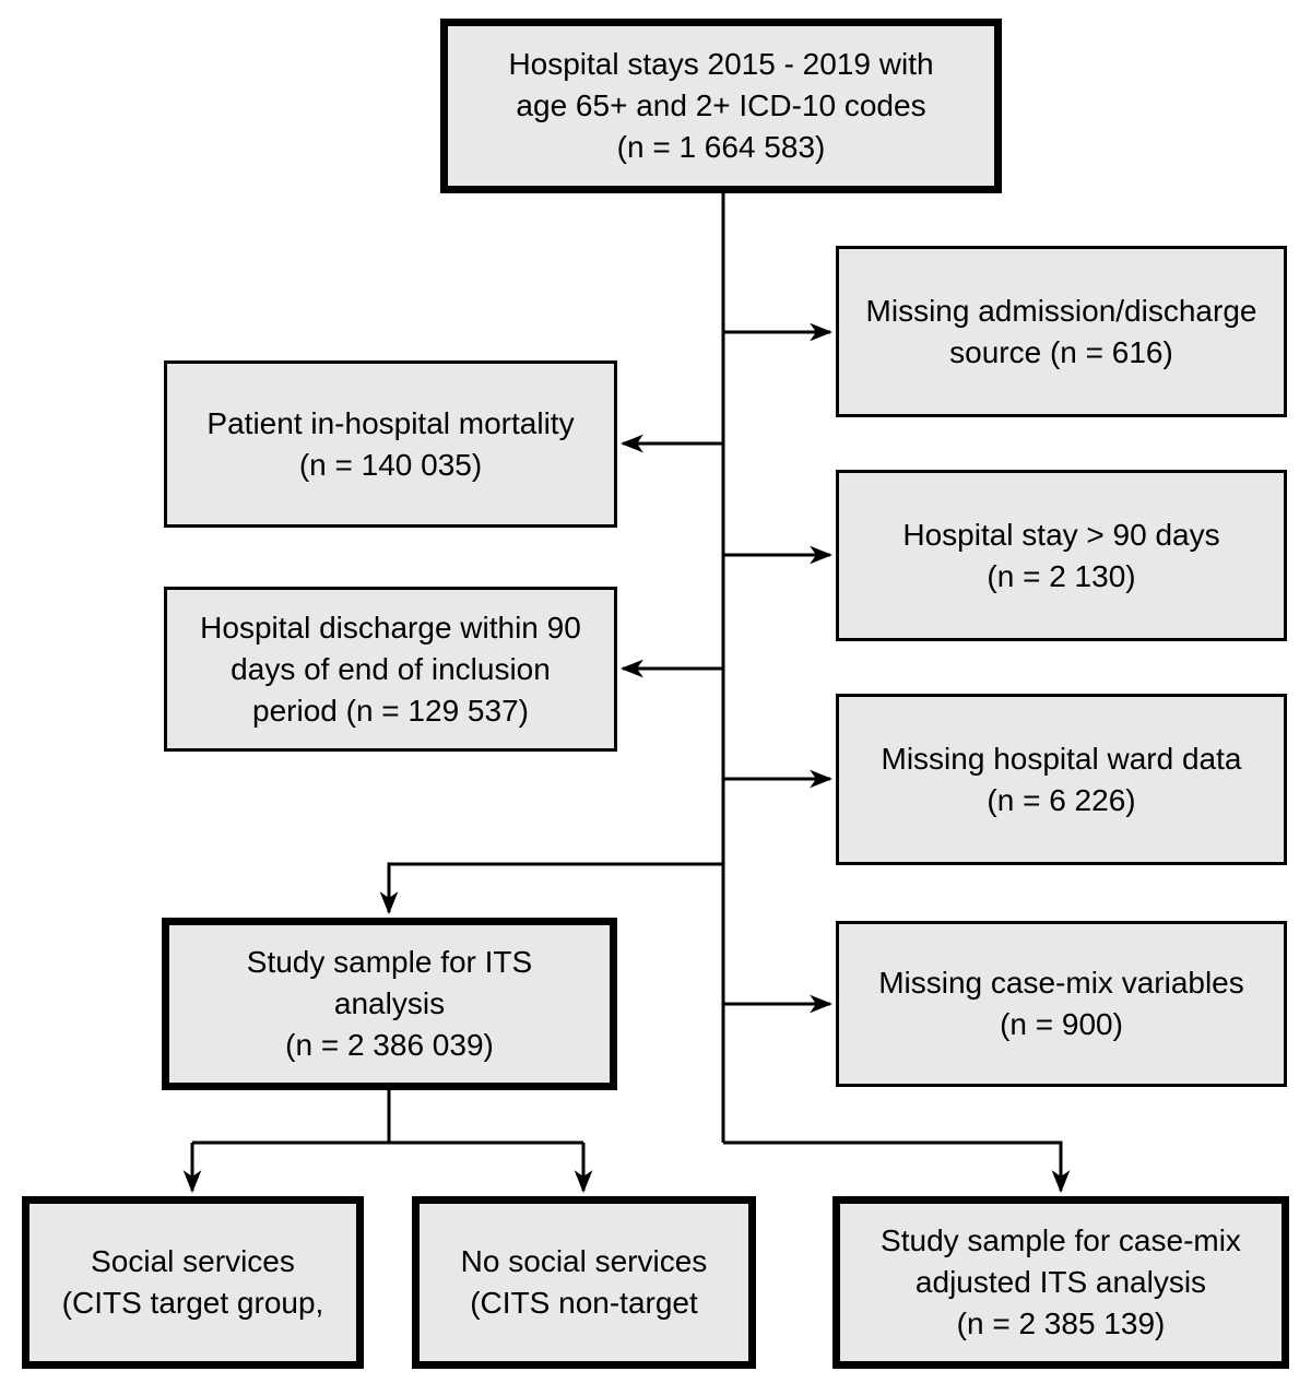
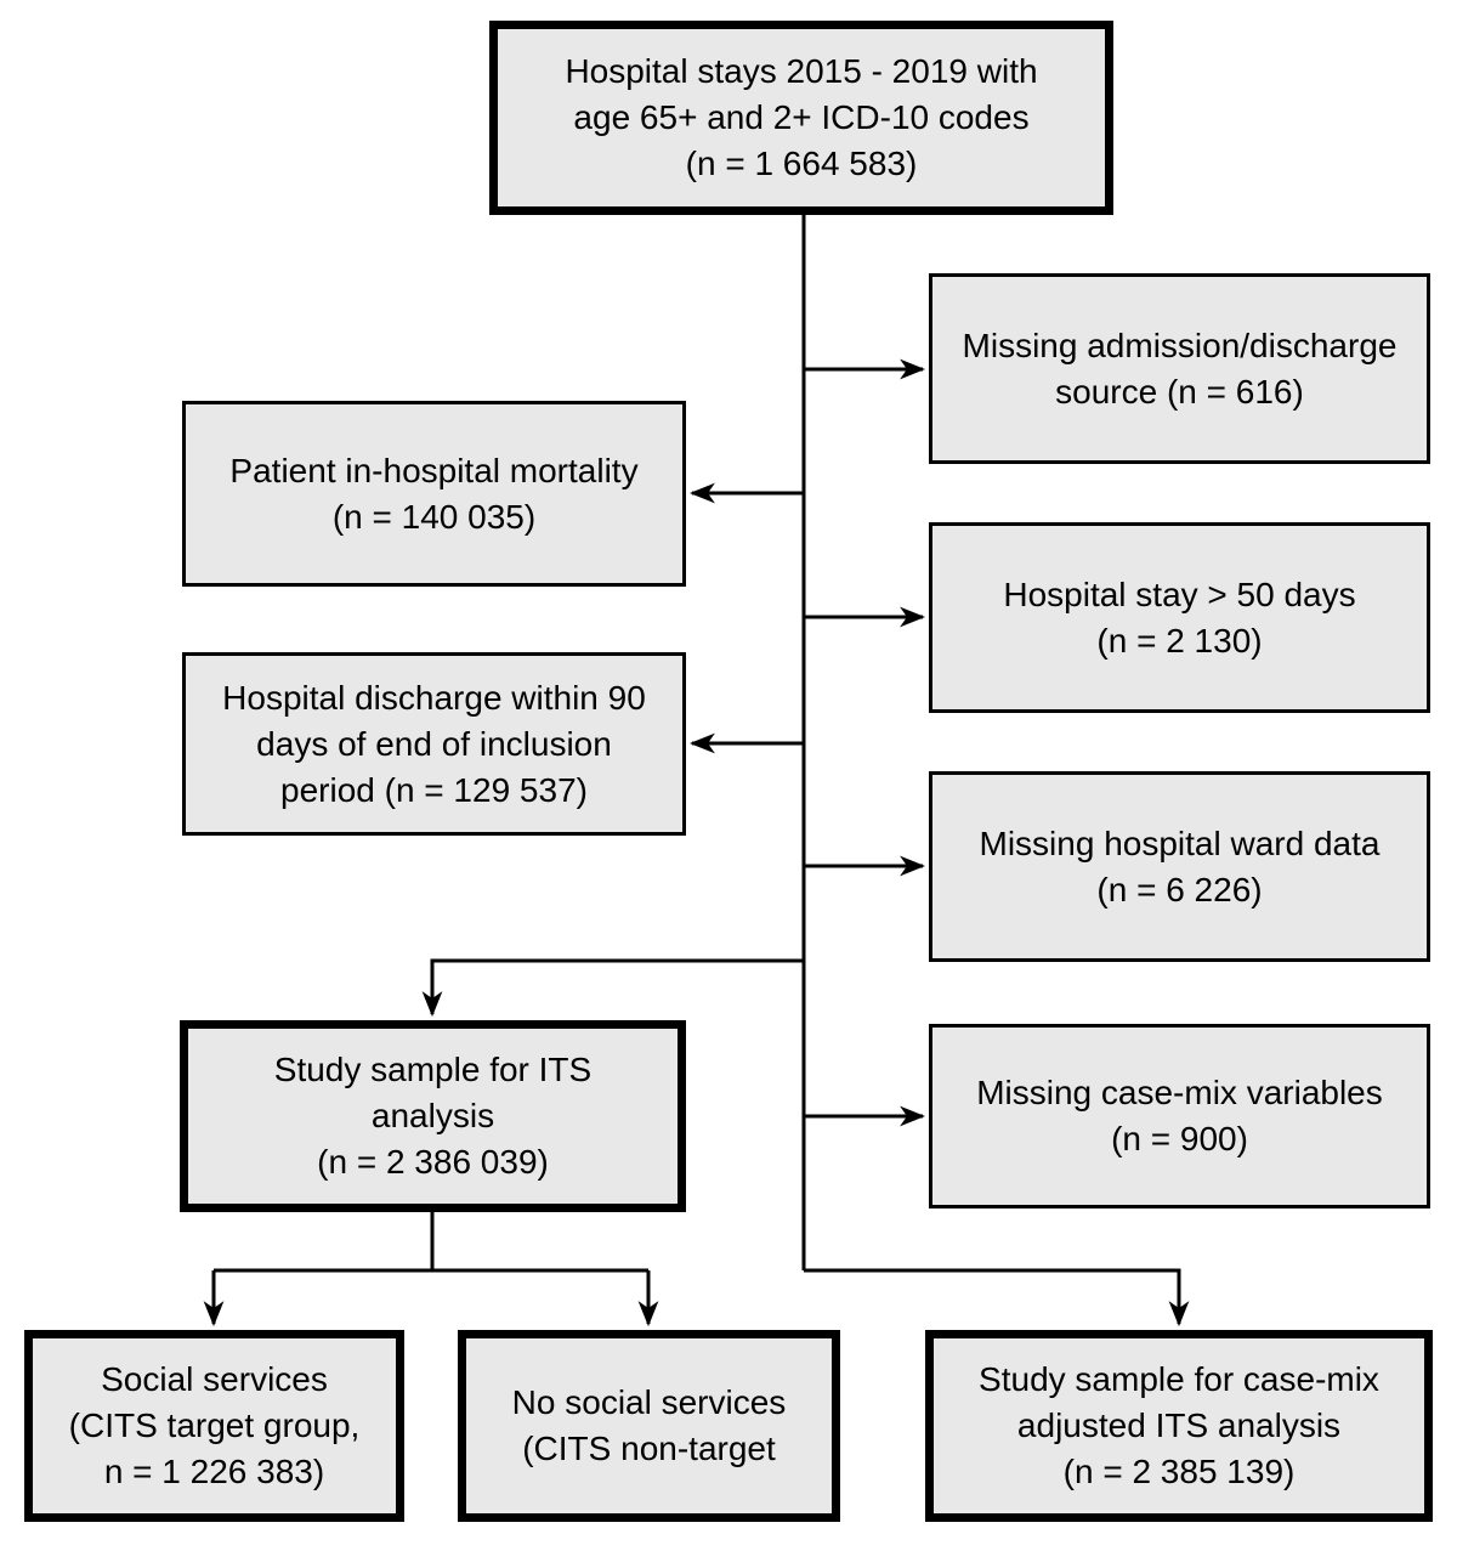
  Hospital stays 2015 - 2019 with
  age 65+ and 2+ ICD-10 codes
  (n = 1 664 583)
  Missing admission/discharge
  source (n = 616)
  Patient in-hospital mortality
  (n = 140 035)
- Hospital stay > 90 days
+ Hospital stay > 50 days
  (n = 2 130)
  Hospital discharge within 90
  days of end of inclusion
  period (n = 129 537)
  Missing hospital ward data
  (n = 6 226)
  Study sample for ITS
  analysis
  (n = 2 386 039)
  Missing case-mix variables
  (n = 900)
  Social services
  (CITS target group,
+ n = 1 226 383)
  No social services
  (CITS non-target
  Study sample for case-mix
  adjusted ITS analysis
  (n = 2 385 139)
